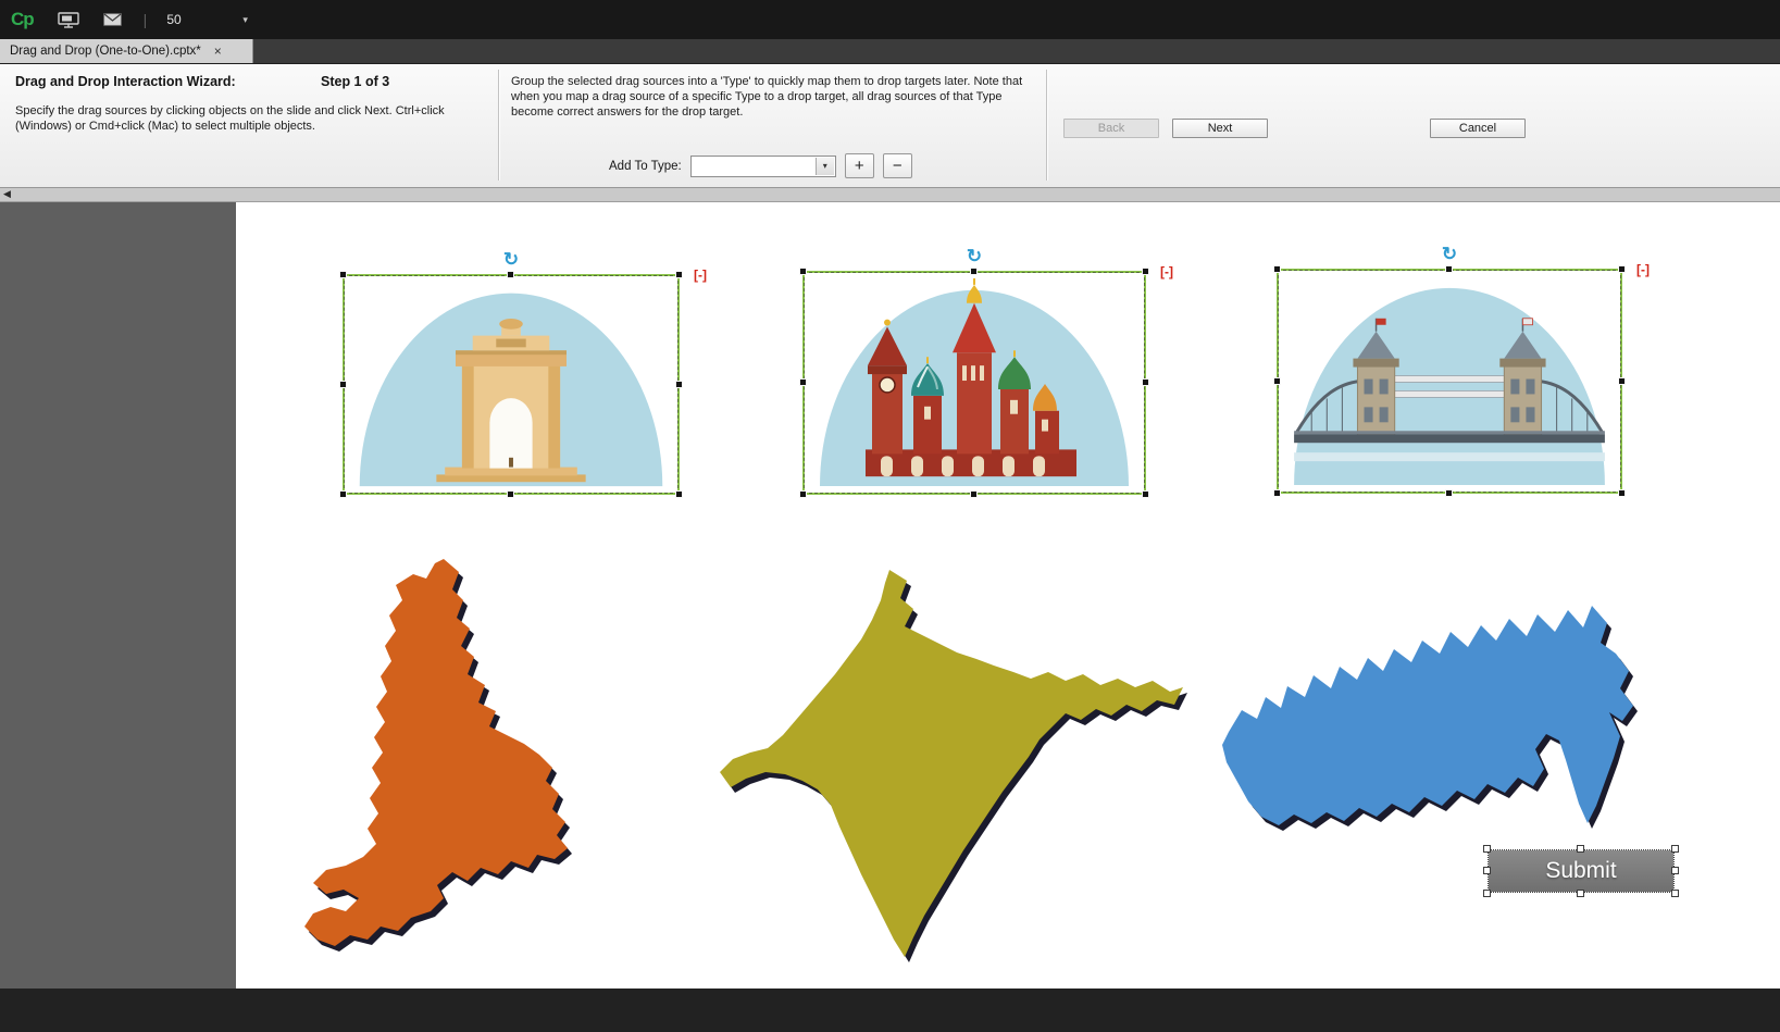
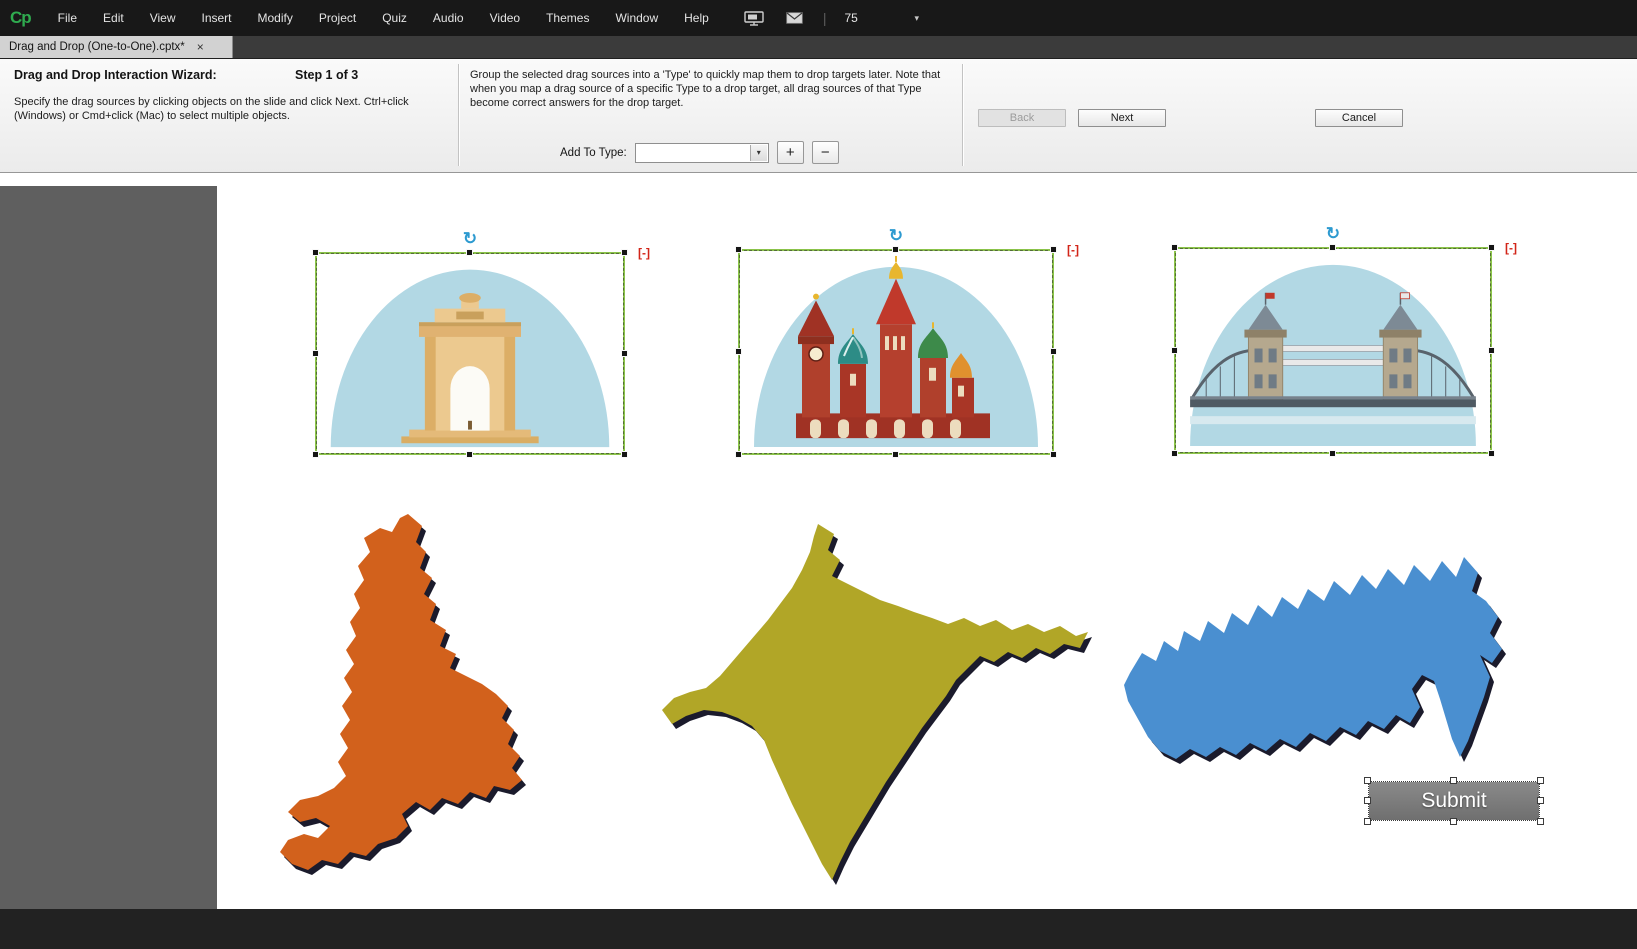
  Cp
+ File
+ Edit
+ View
+ Insert
+ Modify
+ Project
+ Quiz
+ Audio
+ Video
+ Themes
+ Window
+ Help
  |
- 50
+ 75
  ▾
  Drag and Drop (One-to-One).cptx*
  ×
  Drag and Drop Interaction Wizard:
  Step 1 of 3
  Specify the drag sources by clicking objects on the slide and click Next. Ctrl+click (Windows) or Cmd+click (Mac) to select multiple objects.
  Group the selected drag sources into a 'Type' to quickly map them to drop targets later. Note that when you map a drag source of a specific Type to a drop target, all drag sources of that Type become correct answers for the drop target.
  Add To Type:
  ▾
  +
  −
  Back
  Next
  Cancel
- ◀
  ↻
  [-]
  ↻
  [-]
  ↻
  [-]
  Submit
